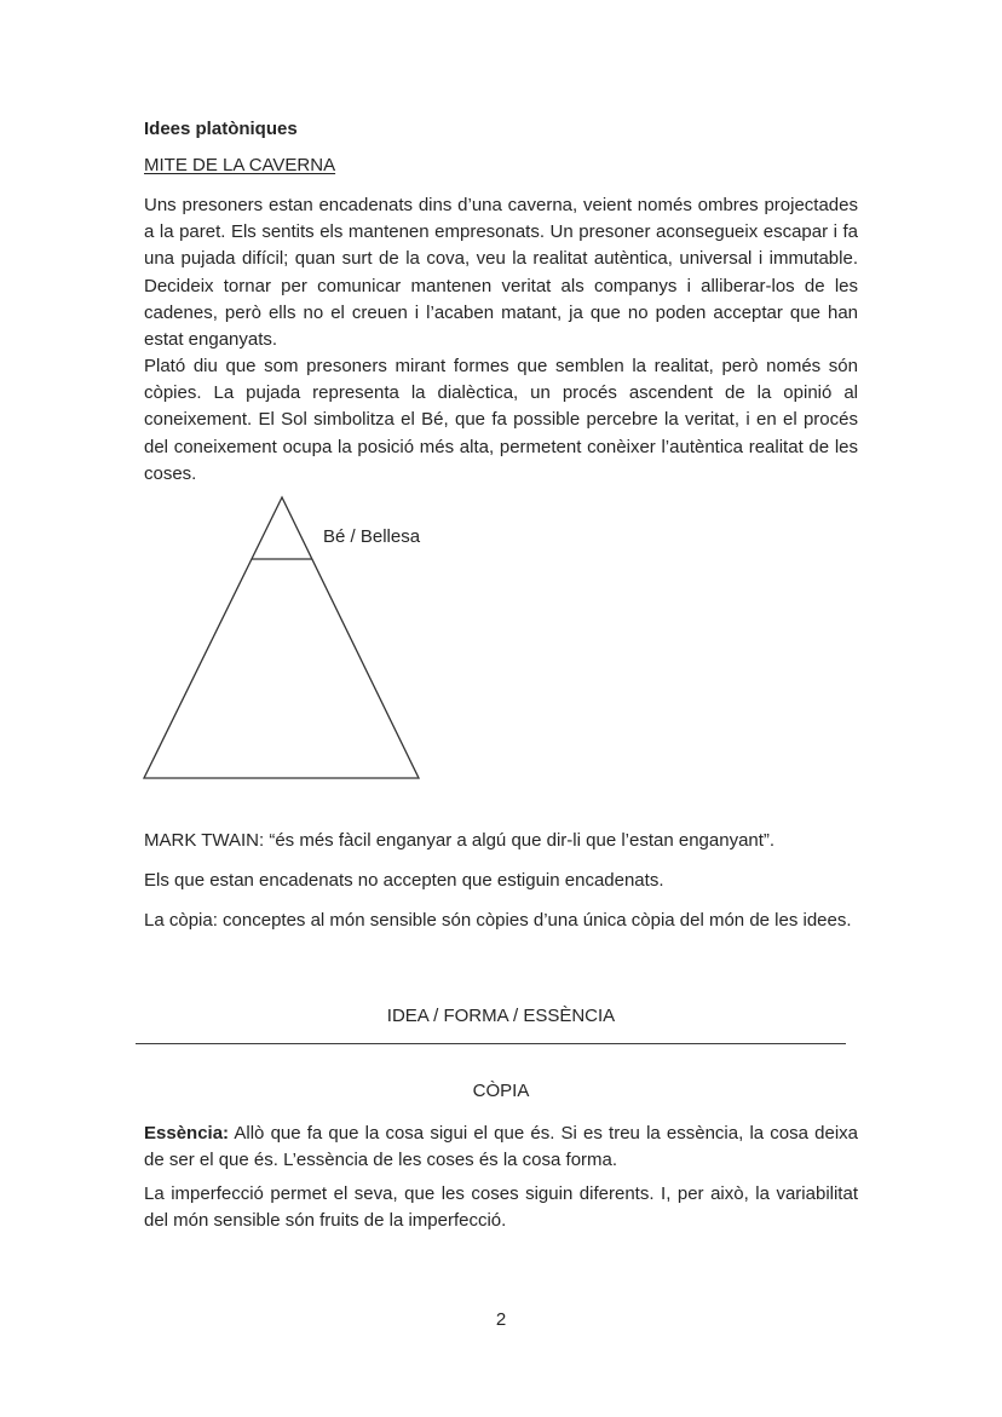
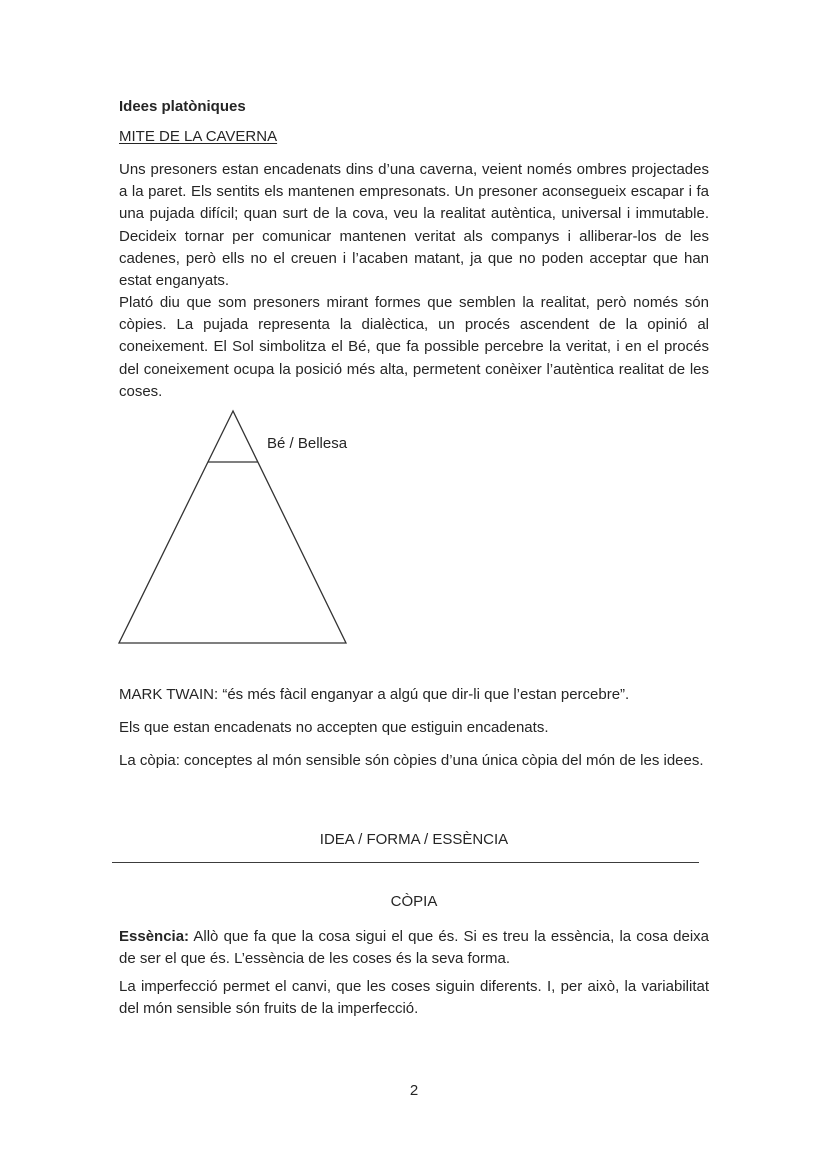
  Idees platòniques
  MITE DE LA CAVERNA
  Uns presoners estan encadenats dins d’una caverna, veient només ombres projectades a la paret. Els sentits els mantenen empresonats. Un presoner aconsegueix escapar i fa una pujada difícil; quan surt de la cova, veu la realitat autèntica, universal i immutable. Decideix tornar per comunicar mantenen veritat als companys i alliberar-los de les cadenes, però ells no el creuen i l’acaben matant, ja que no poden acceptar que han estat enganyats.
  Plató diu que som presoners mirant formes que semblen la realitat, però només són còpies. La pujada representa la dialèctica, un procés ascendent de la opinió al coneixement. El Sol simbolitza el Bé, que fa possible percebre la veritat, i en el procés del coneixement ocupa la posició més alta, permetent conèixer l’autèntica realitat de les coses.
  Bé / Bellesa
- MARK TWAIN: “és més fàcil enganyar a algú que dir-li que l’estan enganyant”.
+ MARK TWAIN: “és més fàcil enganyar a algú que dir-li que l’estan percebre”.
  Els que estan encadenats no accepten que estiguin encadenats.
  La còpia: conceptes al món sensible són còpies d’una única còpia del món de les idees.
  IDEA / FORMA / ESSÈNCIA
  CÒPIA
- Essència: Allò que fa que la cosa sigui el que és. Si es treu la essència, la cosa deixa de ser el que és. L’essència de les coses és la cosa forma.
+ Essència: Allò que fa que la cosa sigui el que és. Si es treu la essència, la cosa deixa de ser el que és. L’essència de les coses és la seva forma.
- La imperfecció permet el seva, que les coses siguin diferents. I, per això, la variabilitat del món sensible són fruits de la imperfecció.
+ La imperfecció permet el canvi, que les coses siguin diferents. I, per això, la variabilitat del món sensible són fruits de la imperfecció.
  2
